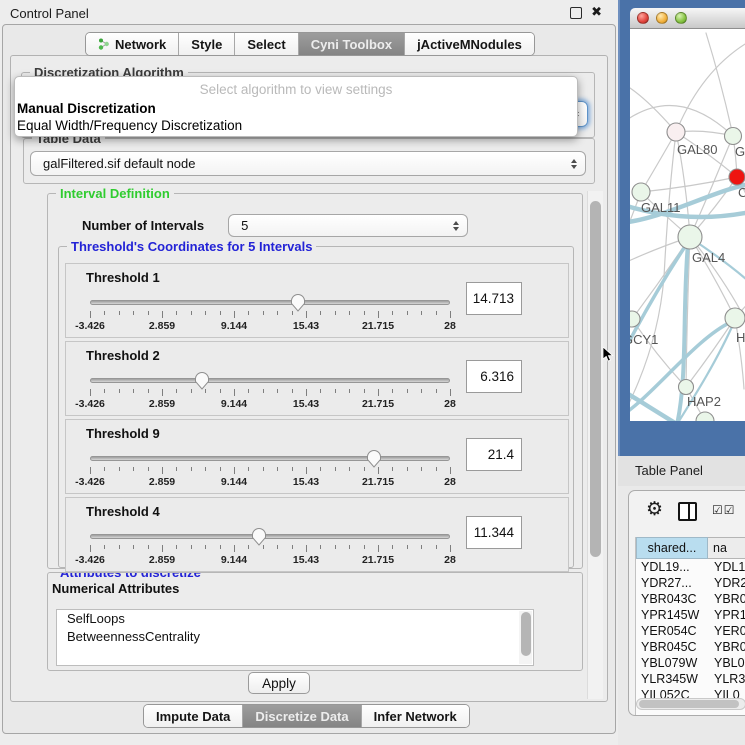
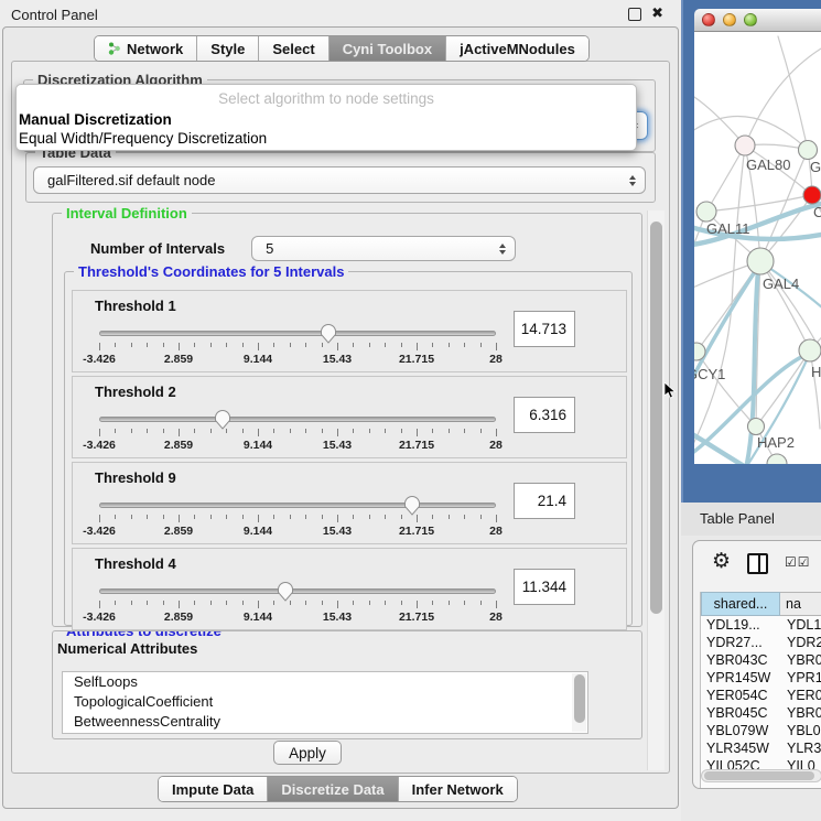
  Control Panel
  ✖
  Network
  Style
  Select
  Cyni Toolbox
  jActiveMNodules
  Discretization Algorithm
  Table Data
  galFiltered.sif default node
  Interval Definition
  Number of Intervals
  5
  Threshold's Coordinates for 5 Intervals
  Threshold 1
  -3.426
  2.859
  9.144
  15.43
  21.715
  28
  14.713
  Threshold 2
  -3.426
  2.859
  9.144
  15.43
  21.715
  28
  6.316
  Threshold 9
  -3.426
  2.859
  9.144
  15.43
  21.715
  28
  21.4
  Threshold 4
  -3.426
  2.859
  9.144
  15.43
  21.715
  28
  11.344
  Attributes to discretize
  Numerical Attributes
  SelfLoops
+ TopologicalCoefficient
  BetweennessCentrality
  Apply
  Impute Data
  Discretize Data
  Infer Network
- Select algorithm to view settings
+ Select algorithm to node settings
  Manual Discretization
  Equal Width/Frequency Discretization
  GAL80
  C
  GAL11
  GAL4
  CY1
  H
  HAP2
  Table Panel
  ⚙
  ☑☑
  shared...
  na
  YDL19...
  YDL1
  YDR27...
  YDR2
  YBR043C
  YBR0
  YPR145W
  YPR1
  YER054C
  YER0
  YBR045C
  YBR0
  YBL079W
  YBL0
  YLR345W
  YLR3
  YIL052C
  YIL0
